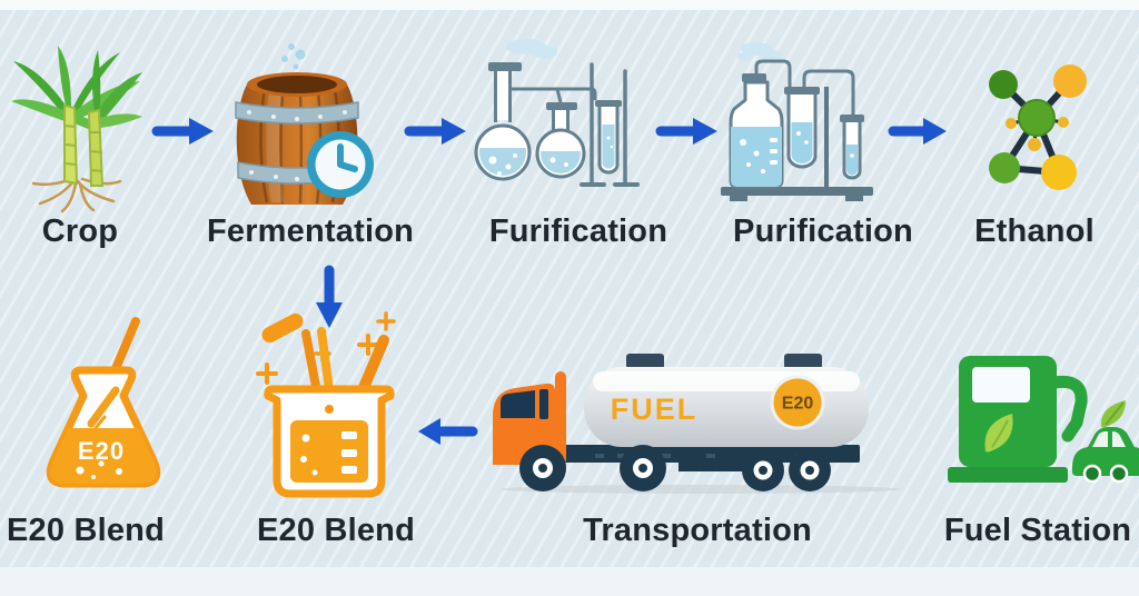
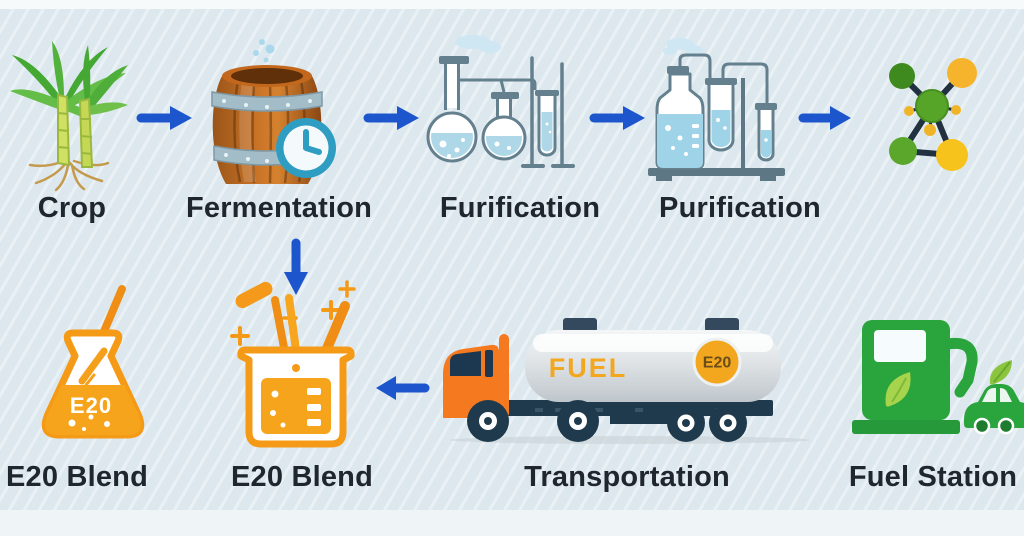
  Crop
  Fermentation
  Furification
  Purification
- Ethanol
  E20
  FUEL
  E20
  E20 Blend
  E20 Blend
  Transportation
  Fuel Station
